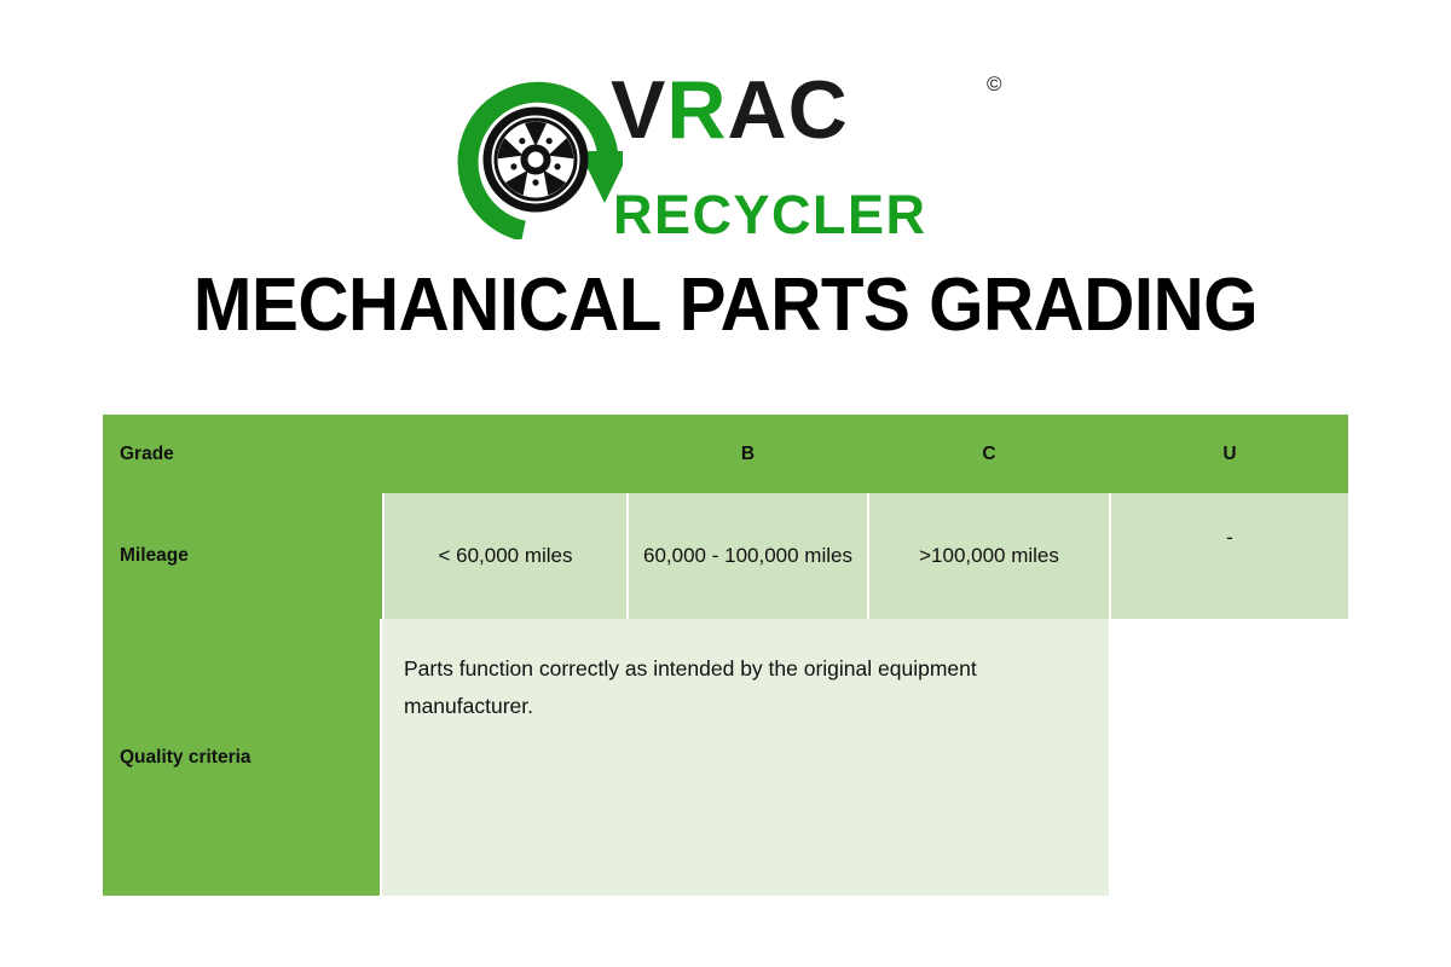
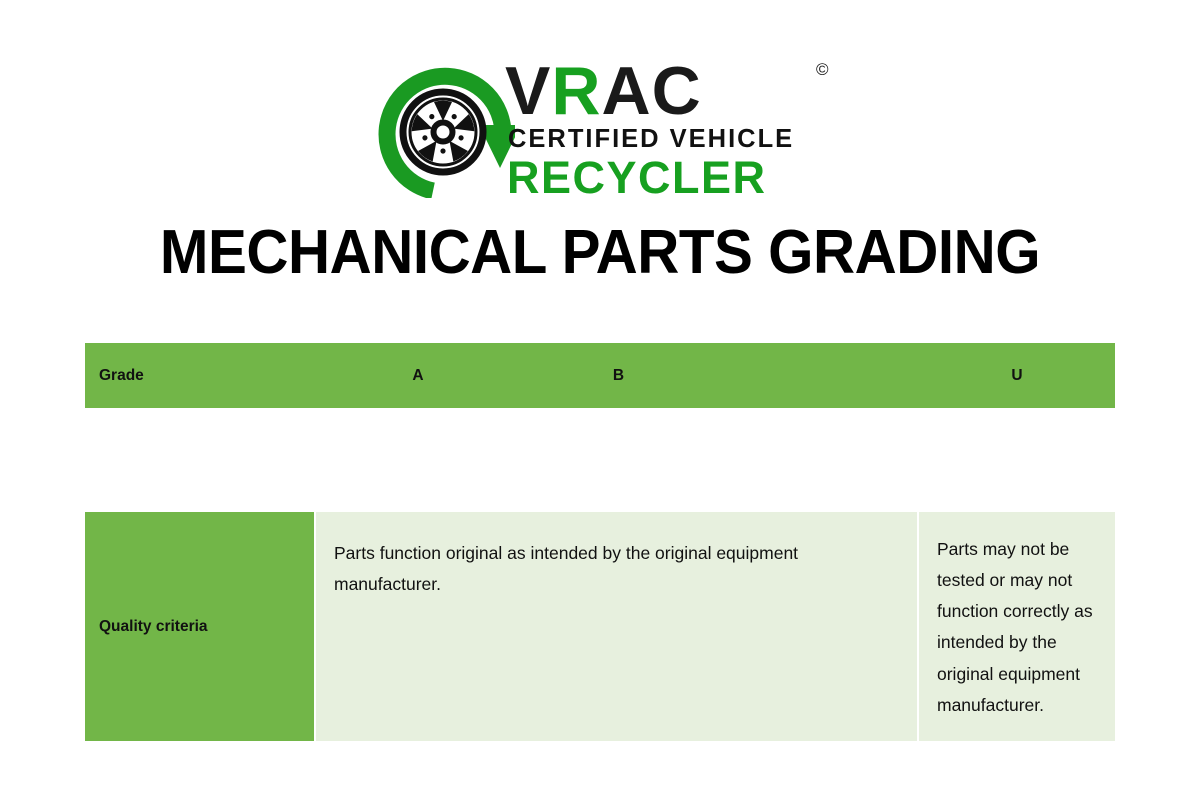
  VRAC
  ©
+ CERTIFIED VEHICLE
  RECYCLER
  MECHANICAL PARTS GRADING
  Grade
+ A
  B
- C
  U
- Mileage
- < 60,000 miles
- 60,000 - 100,000 miles
- >100,000 miles
- -
  Quality criteria
- Parts function correctly as intended by the original equipment manufacturer.
+ Parts function original as intended by the original equipment manufacturer.
+ Parts may not be tested or may not function correctly as intended by the original equipment manufacturer.
